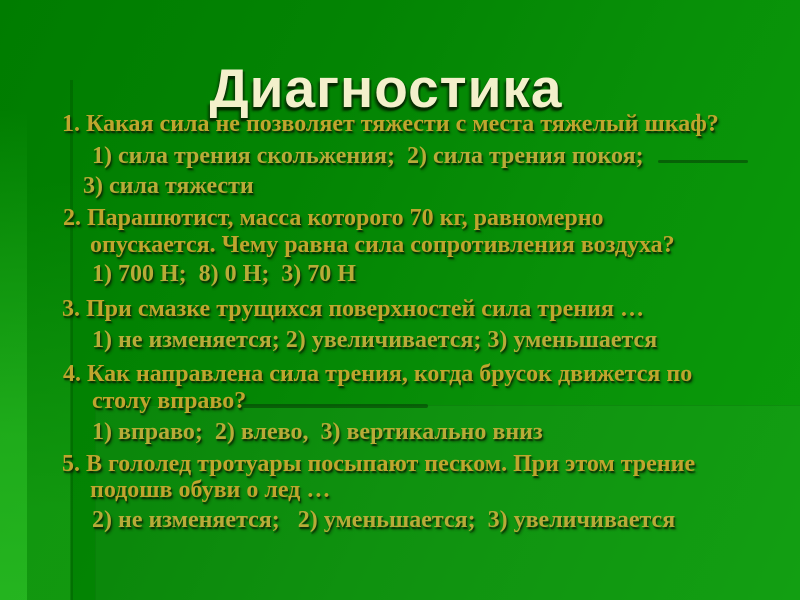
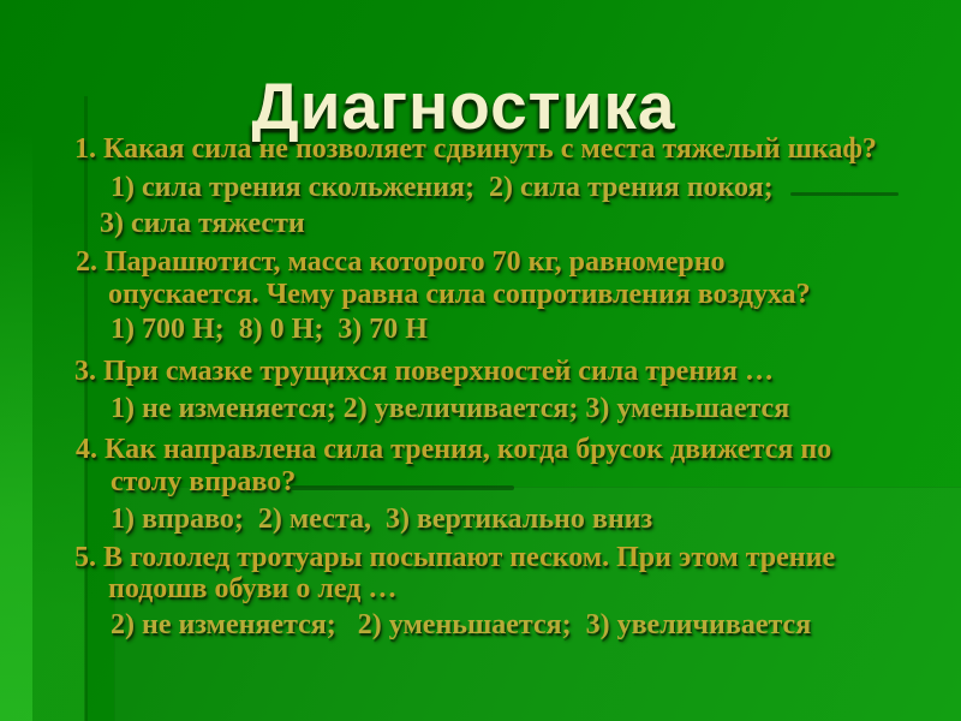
  Диагностика
- 1. Какая сила не позволяет тяжести с места тяжелый шкаф?
+ 1. Какая сила не позволяет сдвинуть с места тяжелый шкаф?
  1) сила трения скольжения; 2) сила трения покоя;
  3) сила тяжести
  2. Парашютист, масса которого 70 кг, равномерно
  опускается. Чему равна сила сопротивления воздуха?
  1) 700 Н; 8) 0 Н; 3) 70 Н
  3. При смазке трущихся поверхностей сила трения …
  1) не изменяется; 2) увеличивается; 3) уменьшается
  4. Как направлена сила трения, когда брусок движется по
  столу вправо?
- 1) вправо; 2) влево, 3) вертикально вниз
+ 1) вправо; 2) места, 3) вертикально вниз
  5. В гололед тротуары посыпают песком. При этом трение
  подошв обуви о лед …
  2) не изменяется; 2) уменьшается; 3) увеличивается
